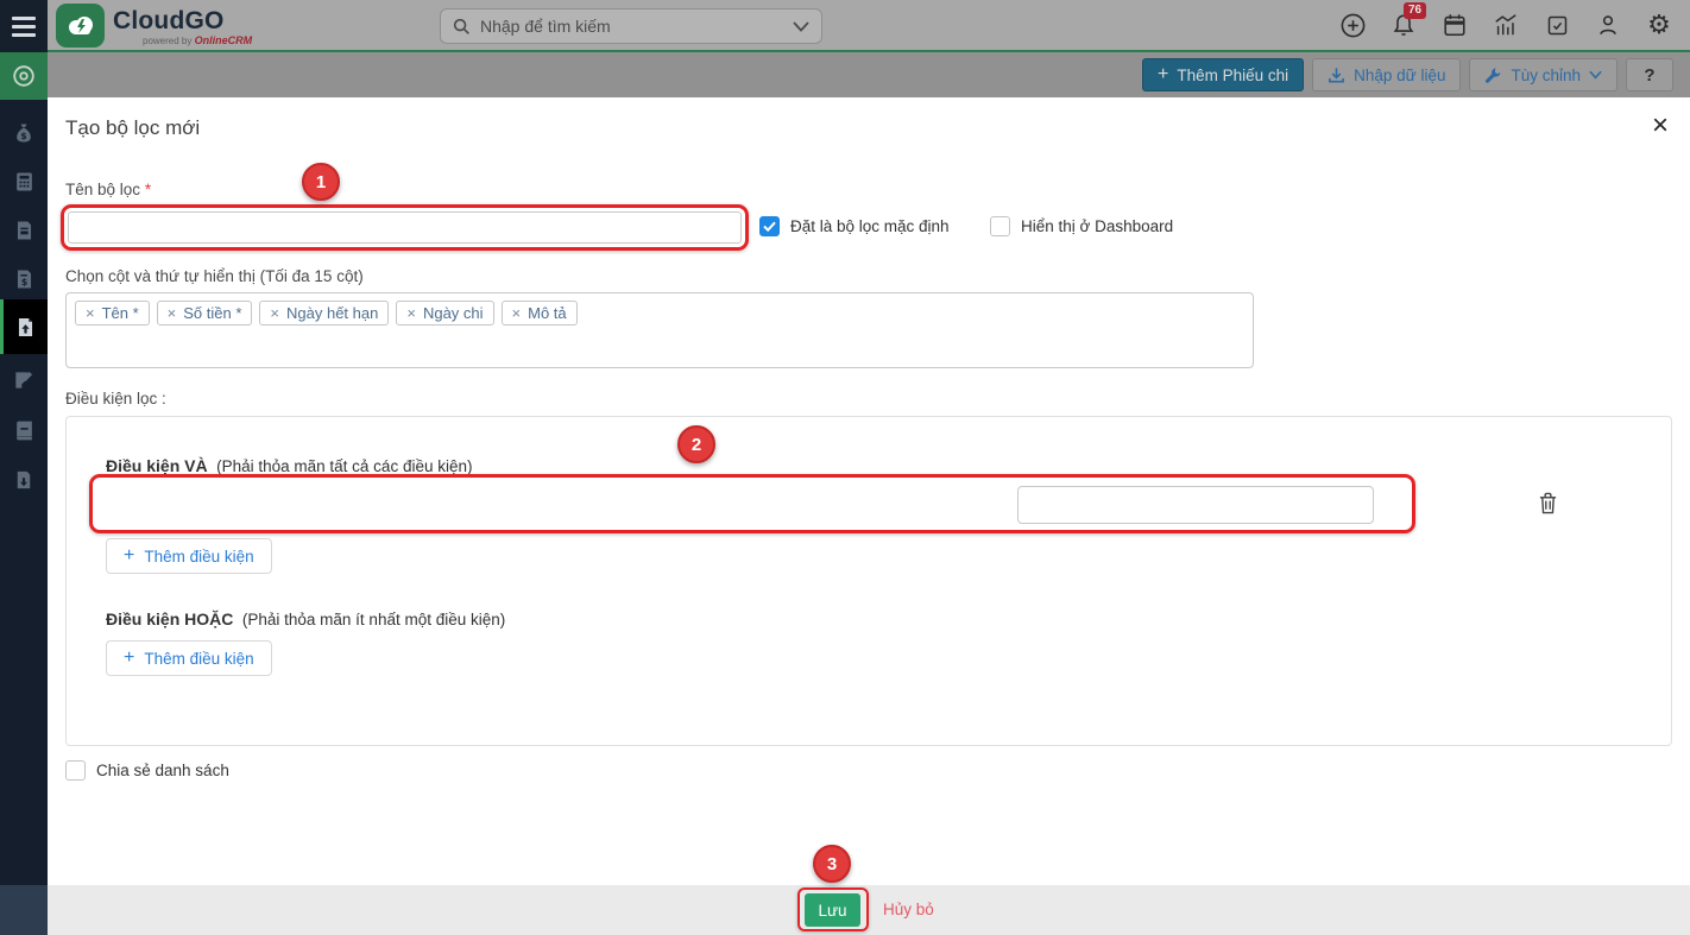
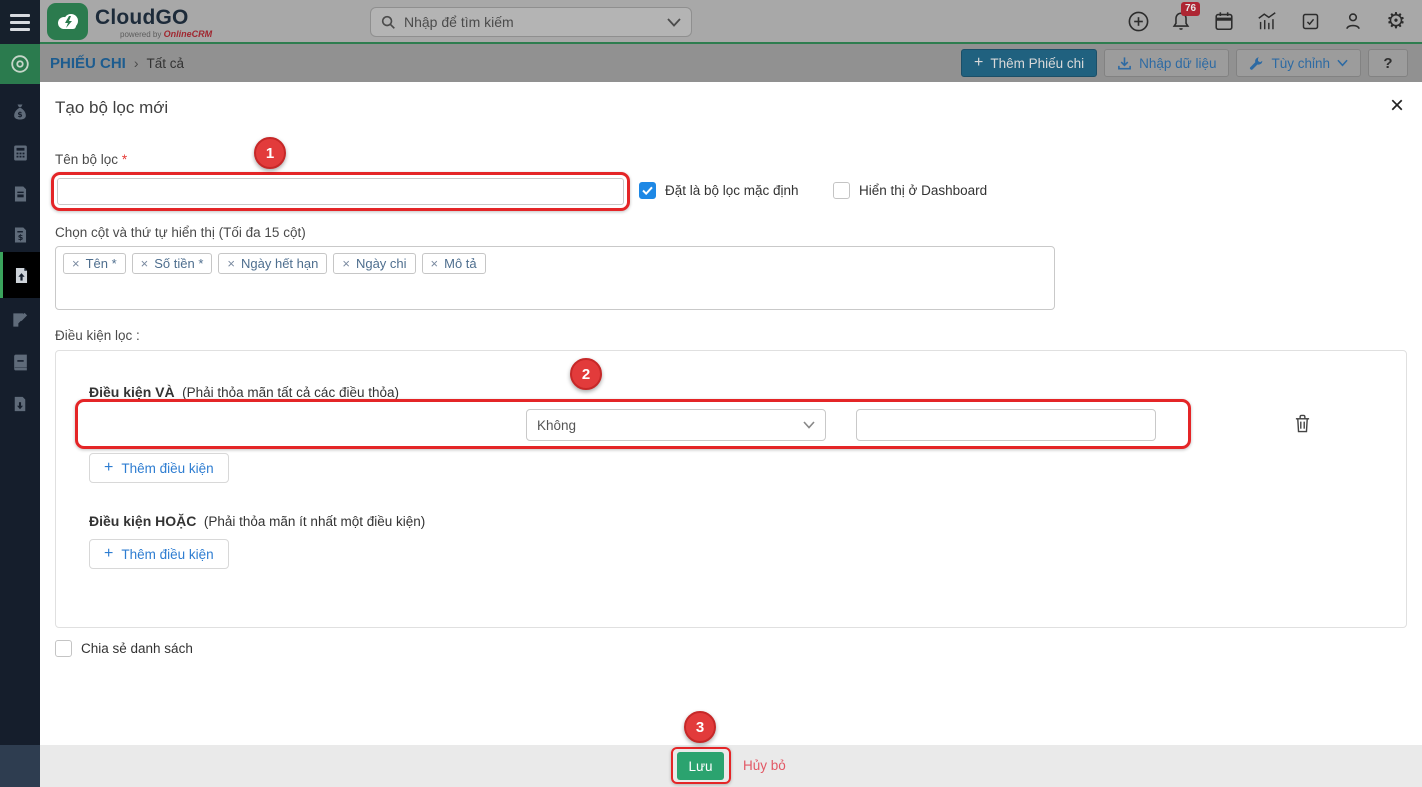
  CloudGO
  powered by OnlineCRM
  Nhập để tìm kiếm
  76
  ⚙
+ PHIẾU CHI
+ ›
+ Tất cả
  +
  Thêm Phiếu chi
  Nhập dữ liệu
  Tùy chỉnh
  ?
  $
  $
  Tạo bộ lọc mới
  ×
  Tên bộ lọc *
  Đặt là bộ lọc mặc định
  Hiển thị ở Dashboard
  Chọn cột và thứ tự hiển thị (Tối đa 15 cột)
  ×
  Tên *
  ×
  Số tiền *
  ×
  Ngày hết hạn
  ×
  Ngày chi
  ×
  Mô tả
  Điều kiện lọc :
- Điều kiện VÀ (Phải thỏa mãn tất cả các điều kiện)
+ Điều kiện VÀ (Phải thỏa mãn tất cả các điều thỏa)
+ Không
  +
  Thêm điều kiện
  Điều kiện HOẶC (Phải thỏa mãn ít nhất một điều kiện)
  +
  Thêm điều kiện
  Chia sẻ danh sách
  Lưu
  Hủy bỏ
  1
  2
  3
